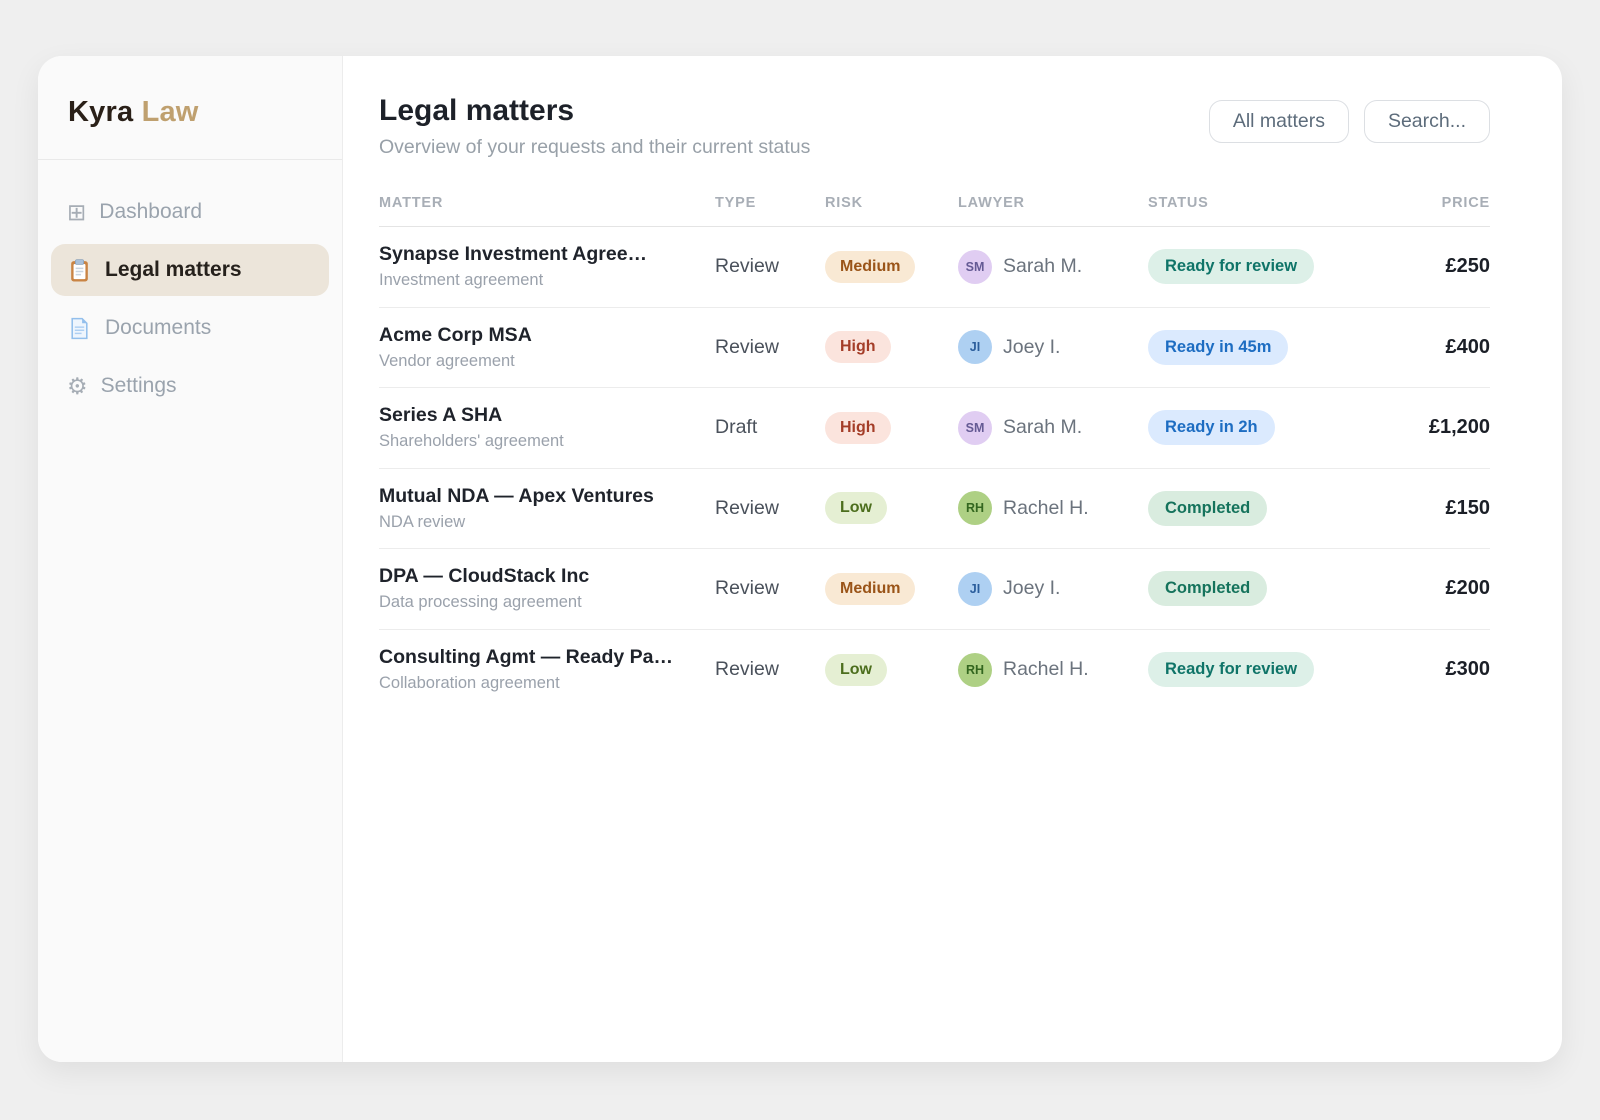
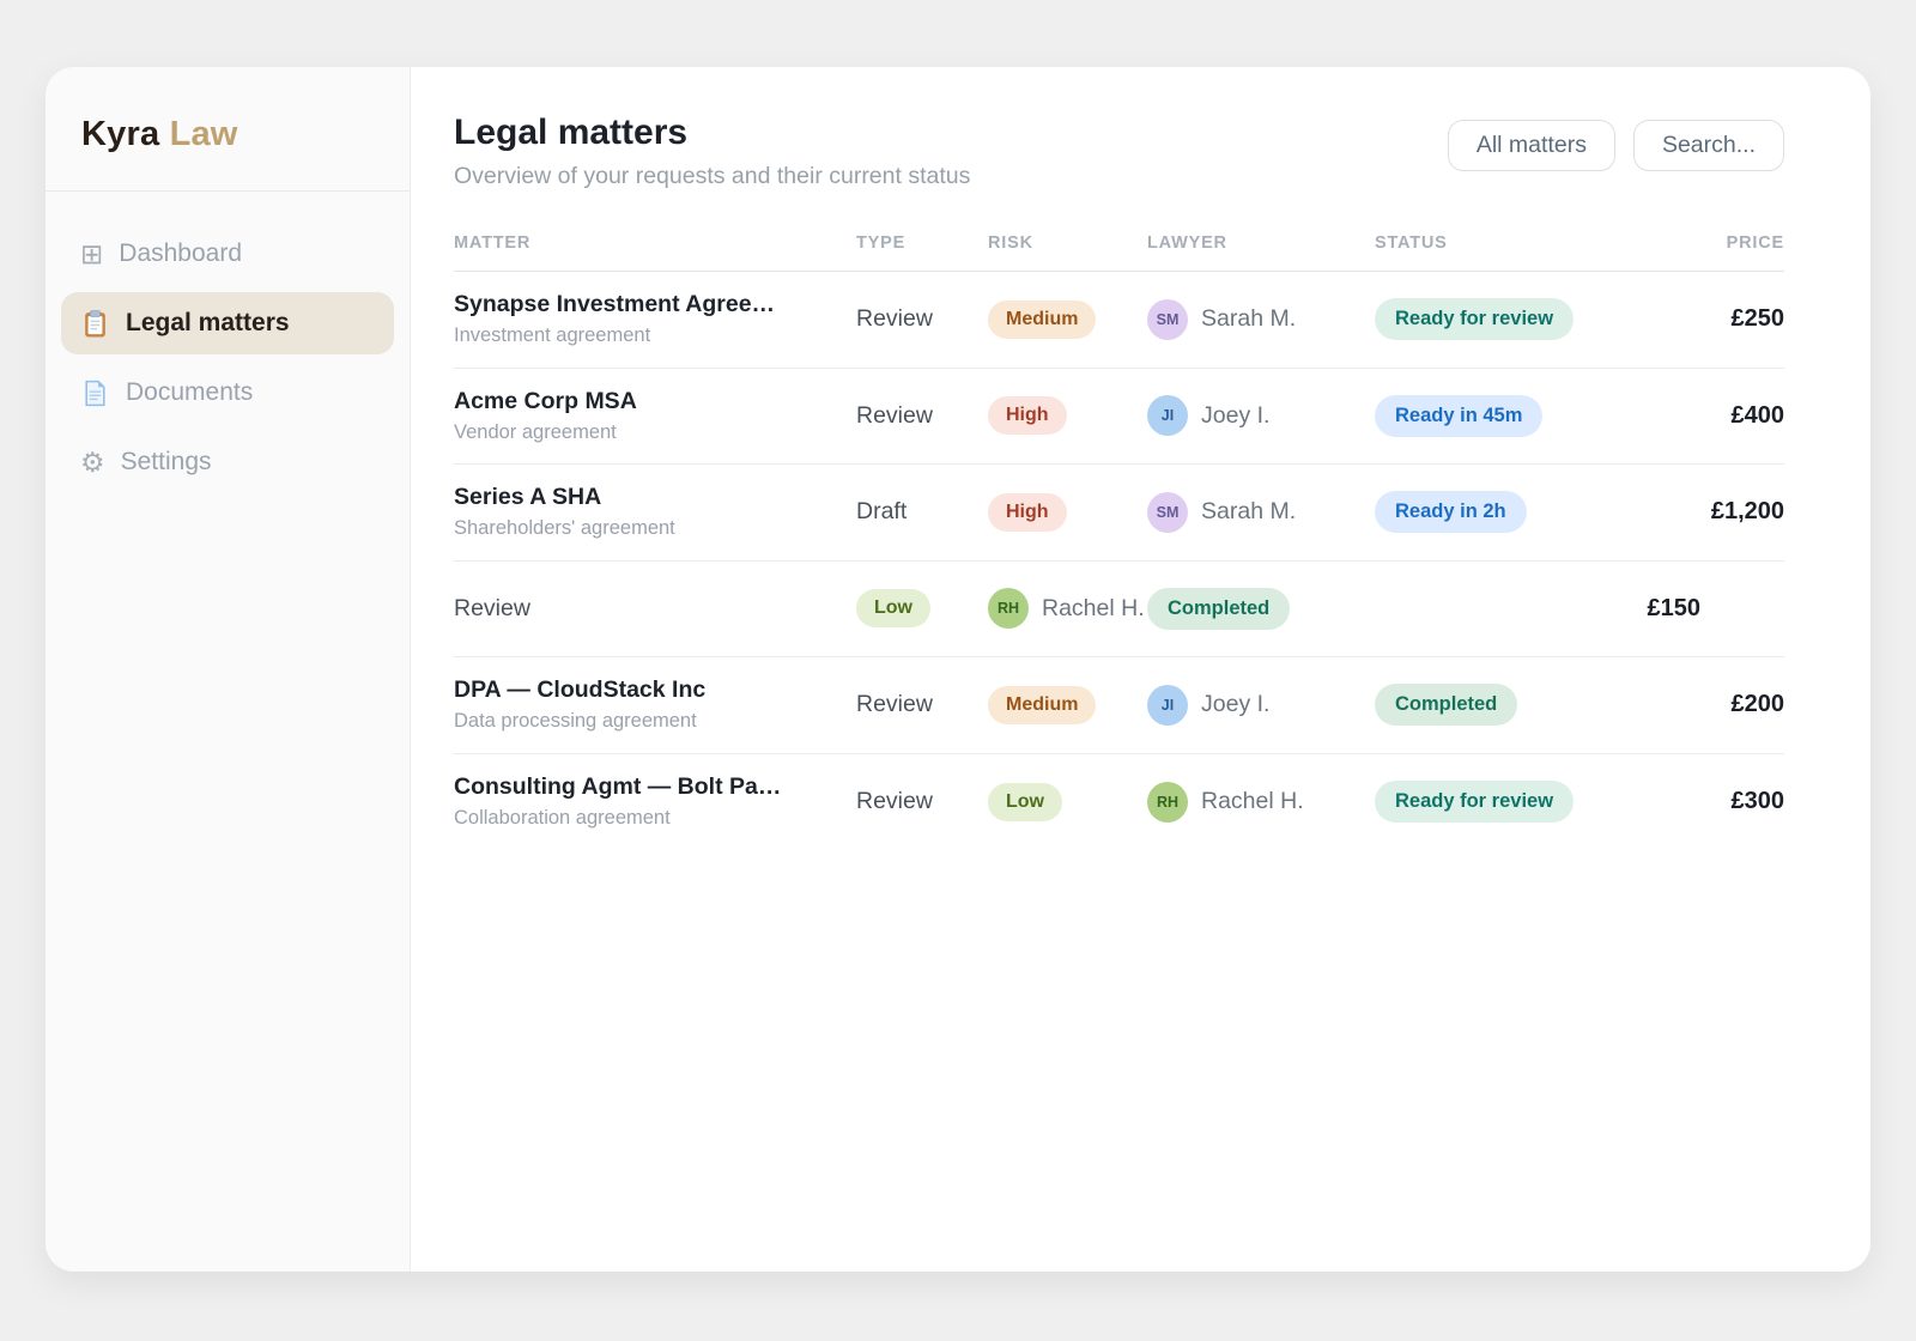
  Kyra Law
  ⊞
  Dashboard
  Legal matters
  Documents
  ⚙
  Settings
  Legal matters
  Overview of your requests and their current status
  All matters
  Search...
  MATTER
  TYPE
  RISK
  LAWYER
  STATUS
  PRICE
  Synapse Investment Agree…
  Investment agreement
  Review
  Medium
  SM
  Sarah M.
  Ready for review
  £250
  Acme Corp MSA
  Vendor agreement
  Review
  High
  JI
  Joey I.
  Ready in 45m
  £400
  Series A SHA
  Shareholders' agreement
  Draft
  High
  SM
  Sarah M.
  Ready in 2h
  £1,200
- Mutual NDA — Apex Ventures
- NDA review
  Review
  Low
  RH
  Rachel H.
  Completed
  £150
  DPA — CloudStack Inc
  Data processing agreement
  Review
  Medium
  JI
  Joey I.
  Completed
  £200
- Consulting Agmt — Ready Pa…
+ Consulting Agmt — Bolt Pa…
  Collaboration agreement
  Review
  Low
  RH
  Rachel H.
  Ready for review
  £300
